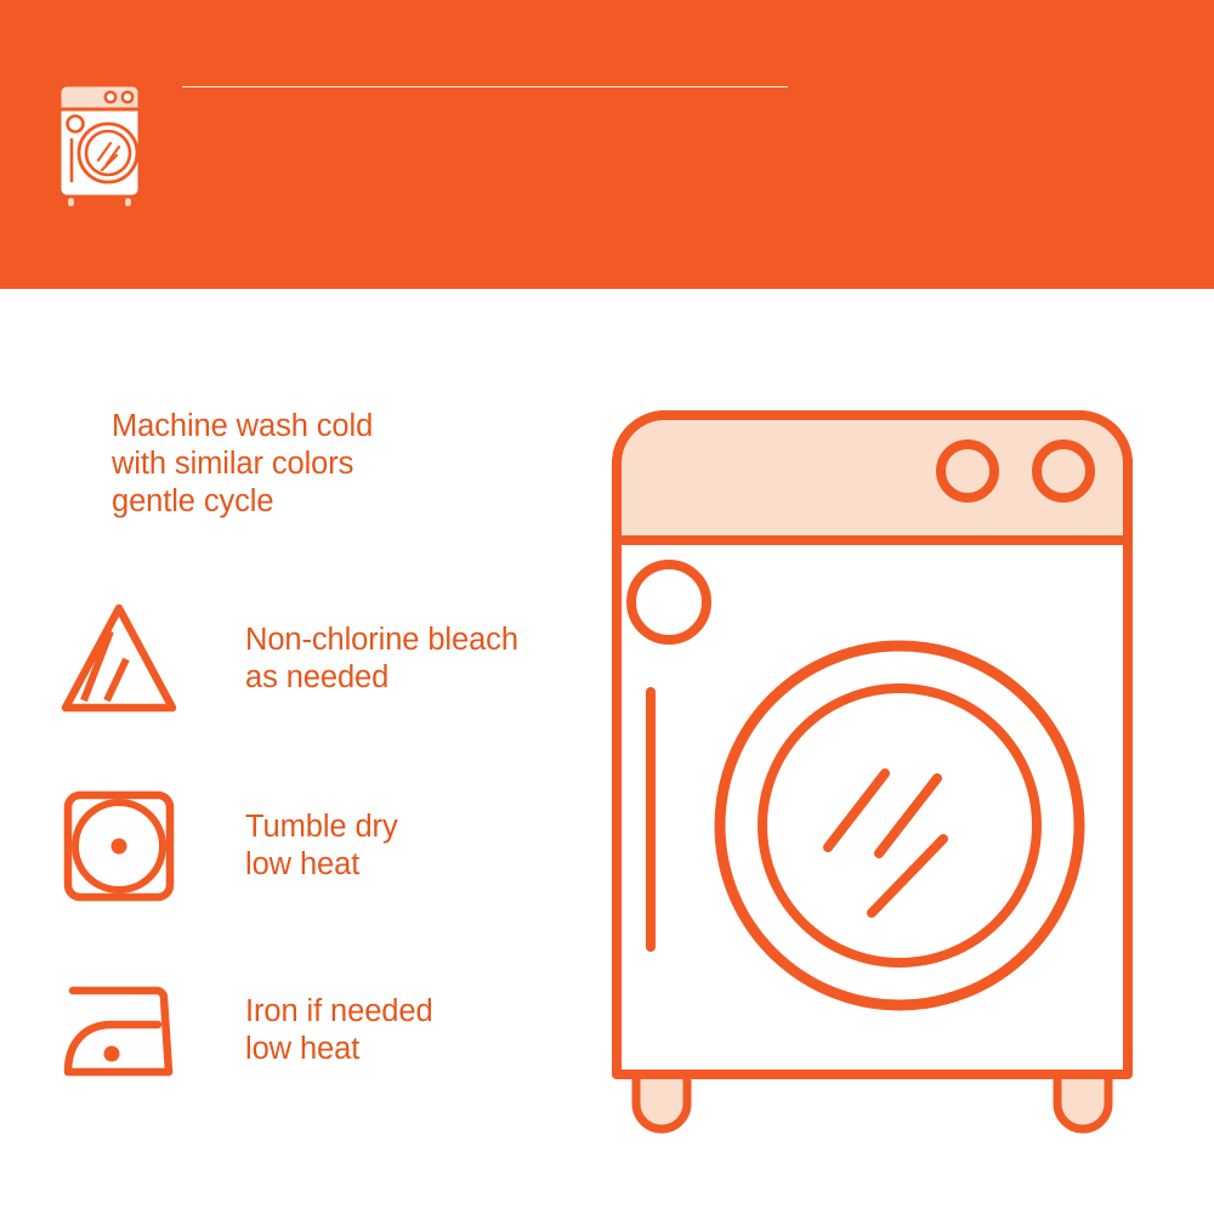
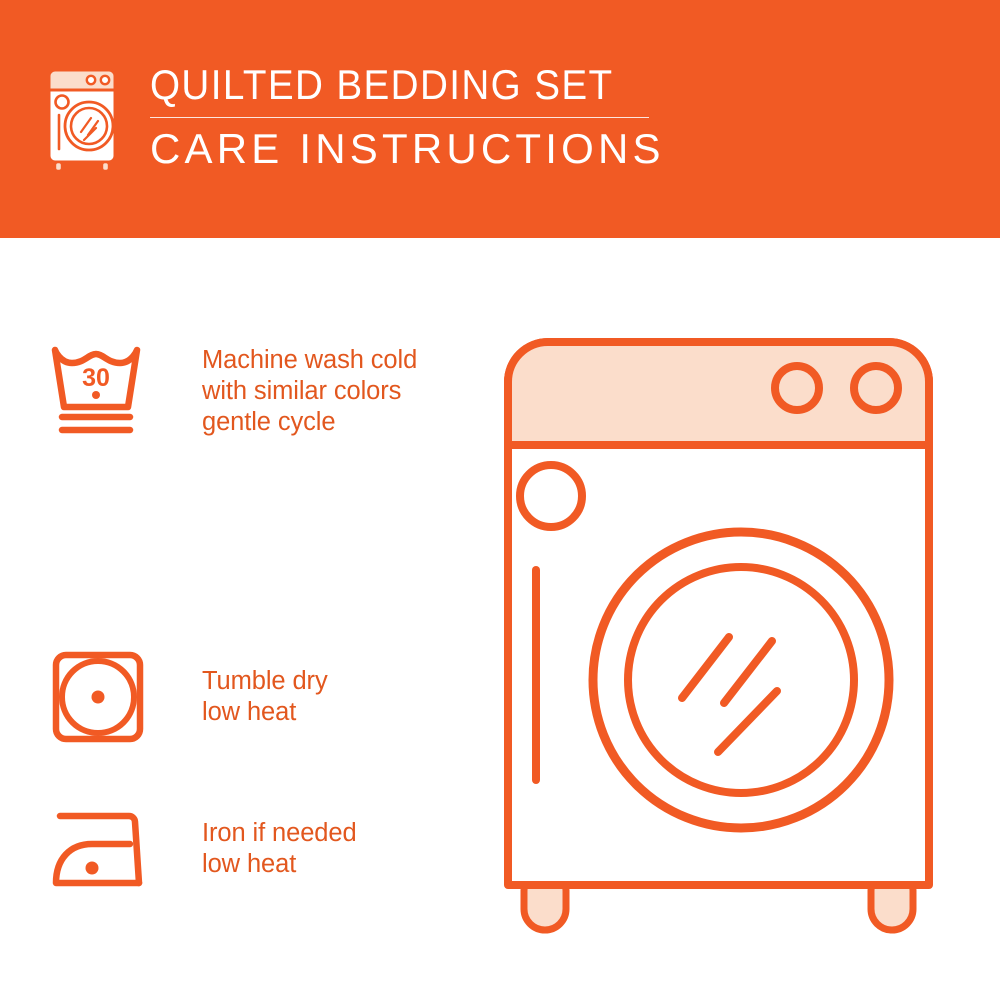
+ QUILTED BEDDING SET
+ CARE INSTRUCTIONS
+ 30
  Machine wash cold
  with similar colors
  gentle cycle
- Non-chlorine bleach
- as needed
  Tumble dry
  low heat
  Iron if needed
  low heat
